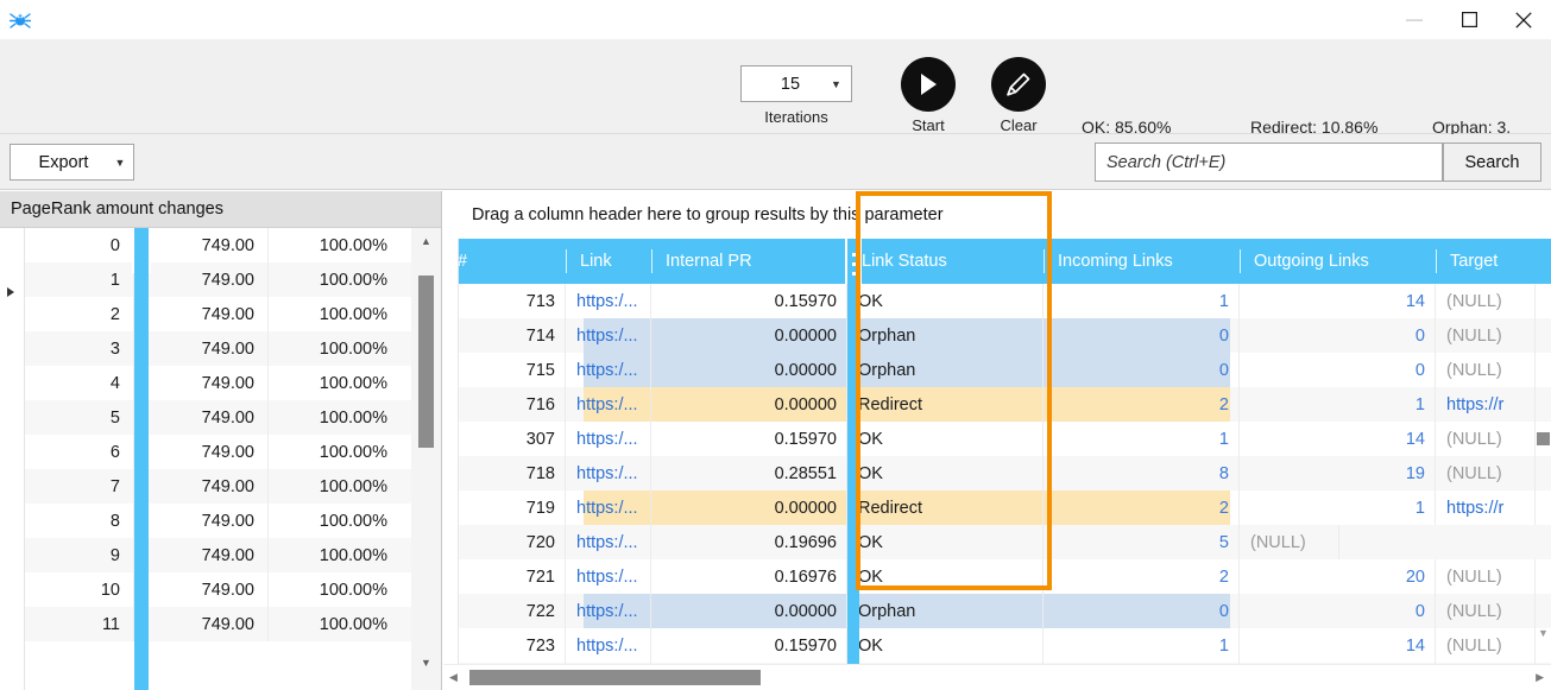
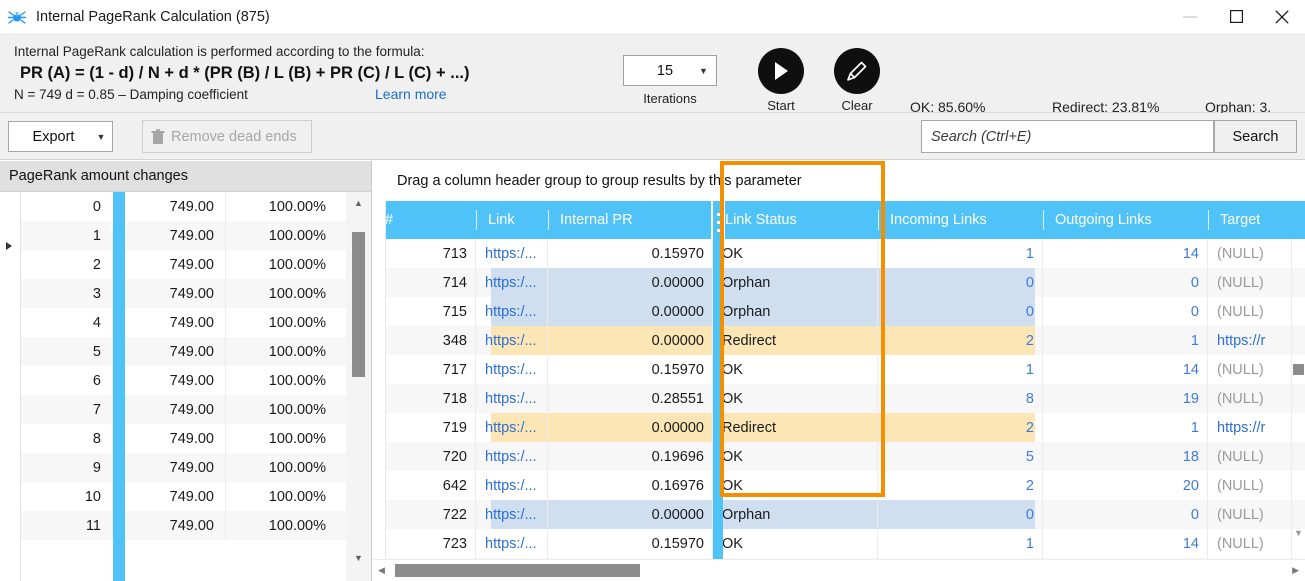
+ Internal PageRank Calculation (875)
+ Internal PageRank calculation is performed according to the formula:
+ PR (A) = (1 - d) / N + d * (PR (B) / L (B) + PR (C) / L (C) + ...)
+ N = 749 d = 0.85 – Damping coefficient
+ Learn more
  15
  ▼
  Iterations
  Start
  Clear
  OK: 85.60%
- Redirect: 10.86%
+ Redirect: 23.81%
  Orphan: 3.
  Export
  ▼
+ Remove dead ends
  Search (Ctrl+E)
  Search
  PageRank amount changes
  0
  749.00
  100.00%
  1
  749.00
  100.00%
  2
  749.00
  100.00%
  3
  749.00
  100.00%
  4
  749.00
  100.00%
  5
  749.00
  100.00%
  6
  749.00
  100.00%
  7
  749.00
  100.00%
  8
  749.00
  100.00%
  9
  749.00
  100.00%
  10
  749.00
  100.00%
  11
  749.00
  100.00%
  ▲
  ▼
- Drag a column header here to group results by this parameter
+ Drag a column header group to group results by this parameter
  #
  Link
  Internal PR
  Link Status
  Incoming Links
  Outgoing Links
  Target
  713
  https:/...
  0.15970
  OK
  1
  14
  (NULL)
  714
  https:/...
  0.00000
  Orphan
  0
  0
  (NULL)
  715
  https:/...
  0.00000
  Orphan
  0
  0
  (NULL)
- 716
+ 348
  https:/...
  0.00000
  Redirect
  2
  1
  https://r
- 307
+ 717
  https:/...
  0.15970
  OK
  1
  14
  (NULL)
  718
  https:/...
  0.28551
  OK
  8
  19
  (NULL)
  719
  https:/...
  0.00000
  Redirect
  2
  1
  https://r
  720
  https:/...
  0.19696
  OK
  5
+ 18
  (NULL)
- 721
+ 642
  https:/...
  0.16976
  OK
  2
  20
  (NULL)
  722
  https:/...
  0.00000
  Orphan
  0
  0
  (NULL)
  723
  https:/...
  0.15970
  OK
  1
  14
  (NULL)
  ▼
  ◀
  ▶
